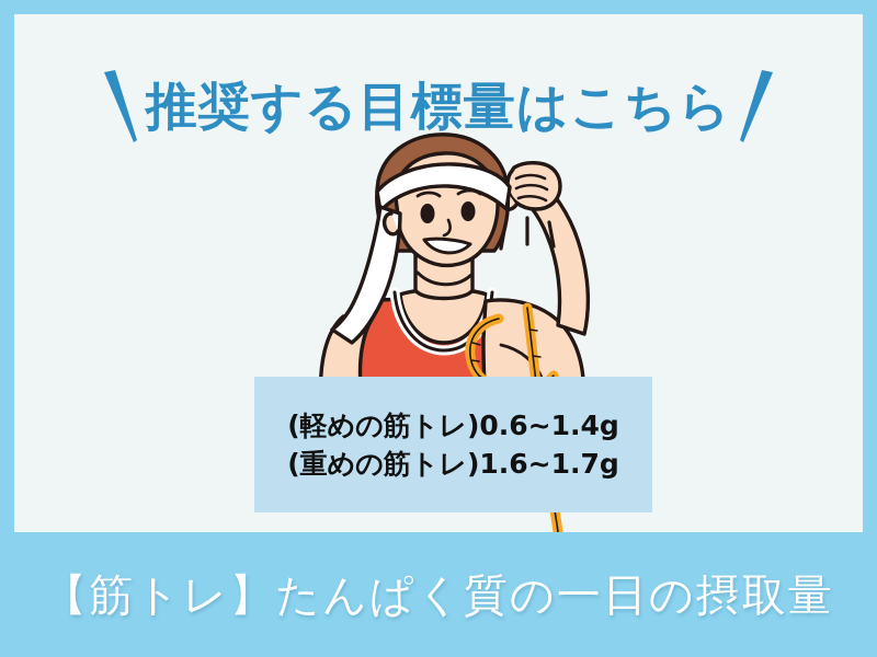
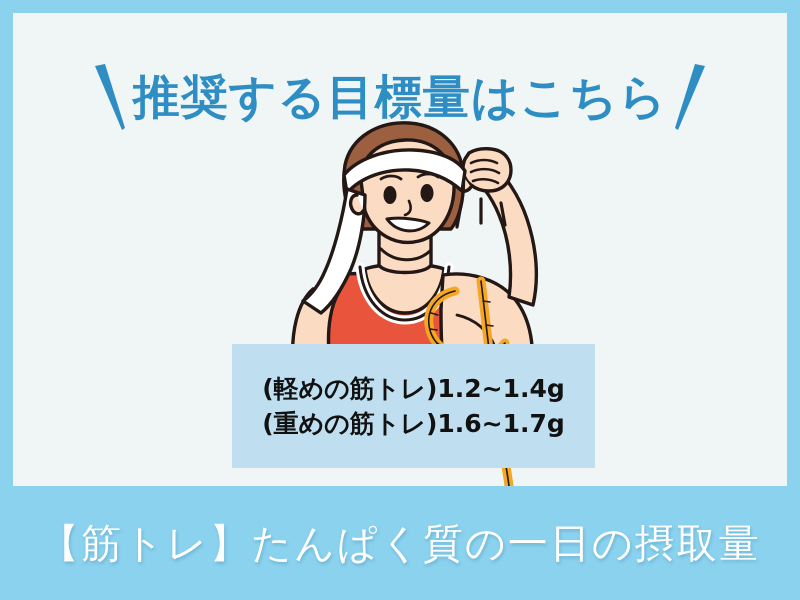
  推奨する目標量はこちら
- (軽めの筋トレ)0.6~1.4g
+ (軽めの筋トレ)1.2~1.4g
  (重めの筋トレ)1.6~1.7g
  【筋トレ】たんぱく質の一日の摂取量
